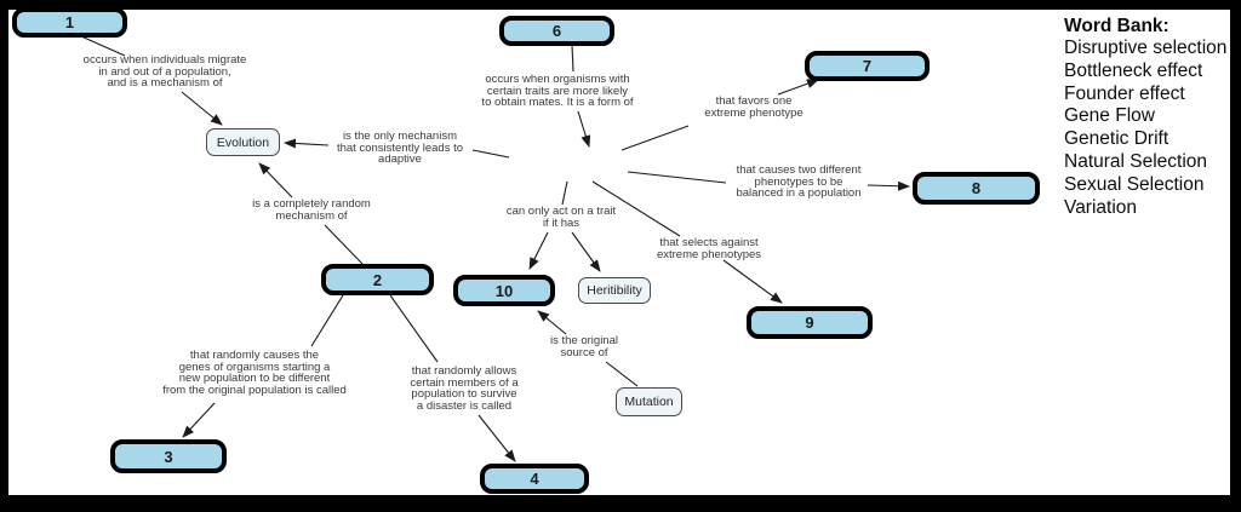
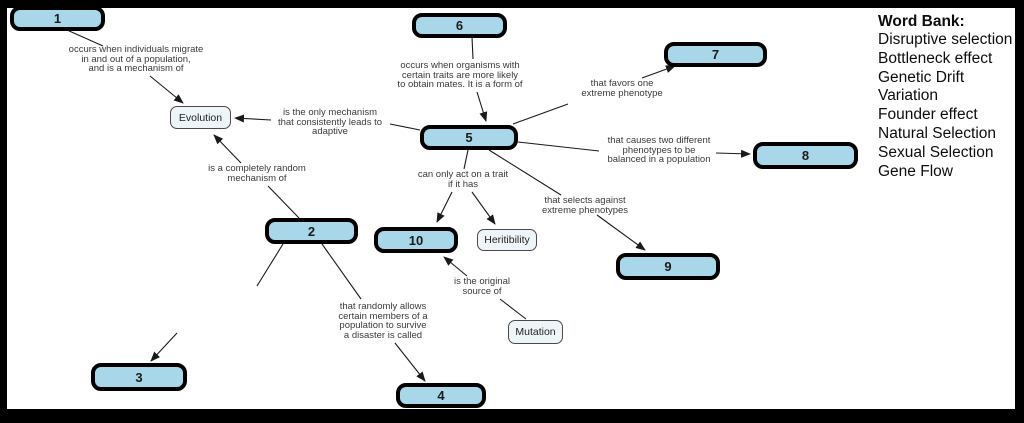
  1
  6
  7
+ 5
  8
  2
  10
  9
  3
  4
  Evolution
  Heritibility
  Mutation
  occurs when individuals migrate
  in and out of a population,
  and is a mechanism of
  occurs when organisms with
  certain traits are more likely
  to obtain mates. It is a form of
  is the only mechanism
  that consistently leads to
  adaptive
  that favors one
  extreme phenotype
  that causes two different
  phenotypes to be
  balanced in a population
  can only act on a trait
  if it has
  that selects against
  extreme phenotypes
  is a completely random
  mechanism of
- that randomly causes the
- genes of organisms starting a
- new population to be different
- from the original population is called
  that randomly allows
  certain members of a
  population to survive
  a disaster is called
  is the original
  source of
  Word Bank:
  Disruptive selection
  Bottleneck effect
- Founder effect
+ Genetic Drift
- Gene Flow
+ Variation
- Genetic Drift
+ Founder effect
  Natural Selection
  Sexual Selection
- Variation
+ Gene Flow
